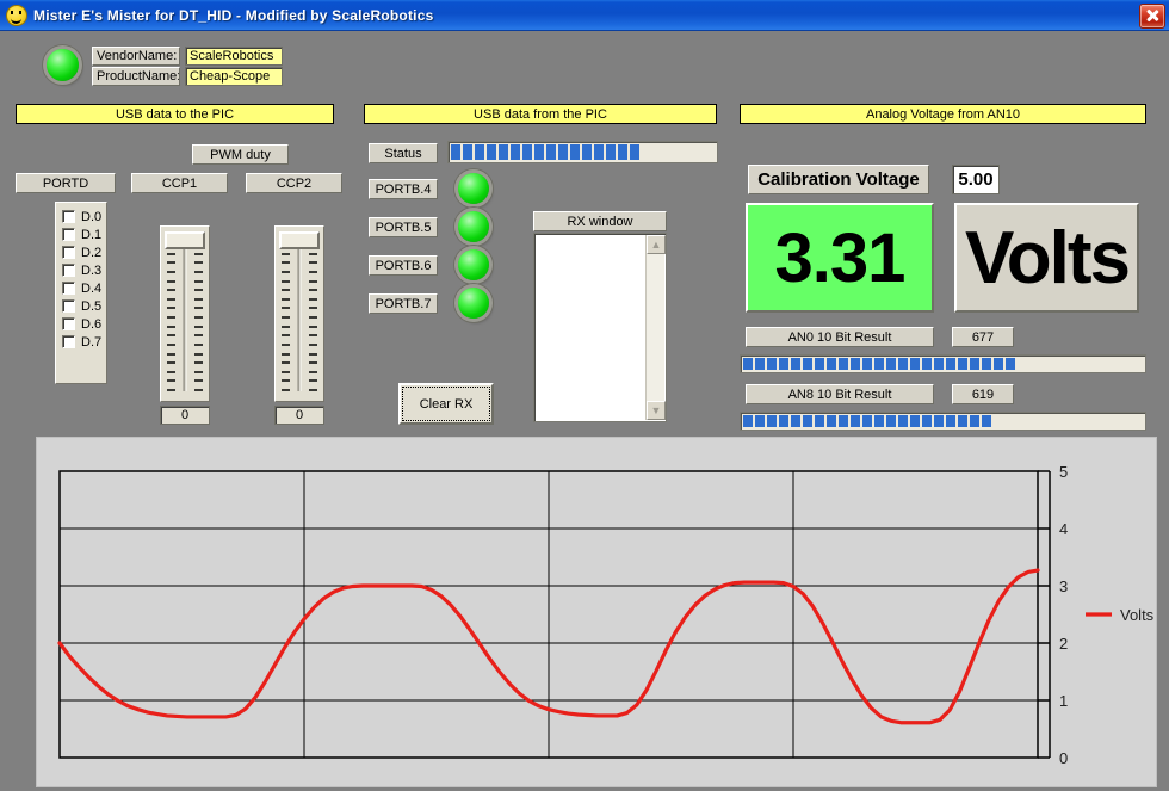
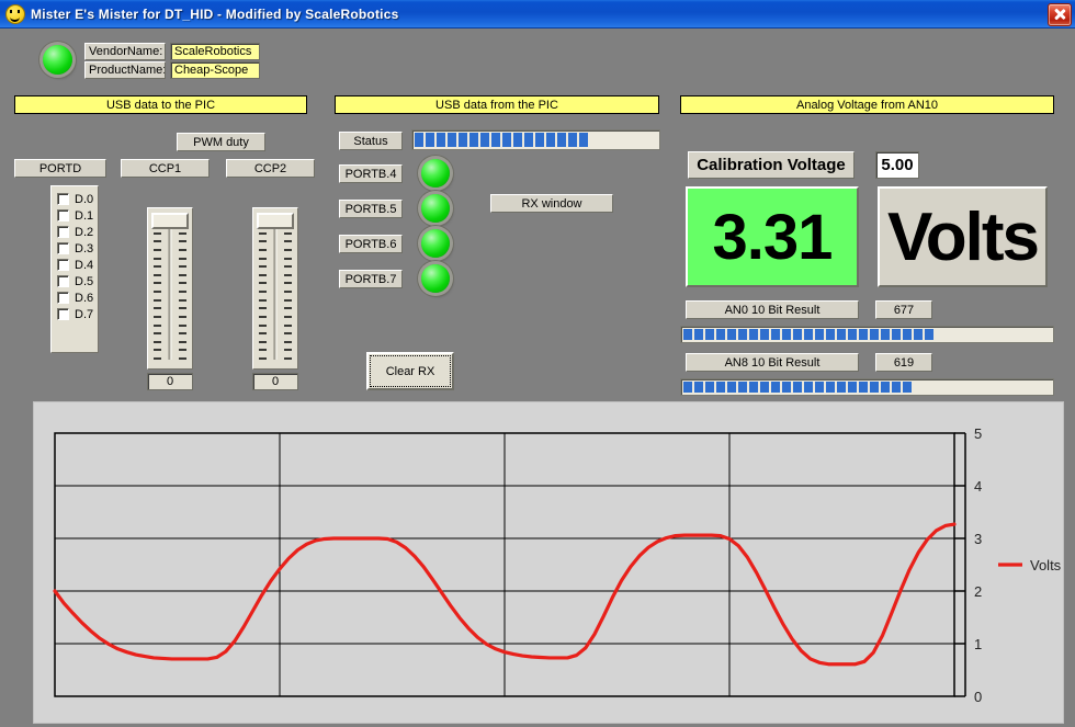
  Mister E's Mister for DT_HID - Modified by ScaleRobotics
  VendorName:
  ScaleRobotics
  ProductName:
  Cheap-Scope
  USB data to the PIC
  PWM duty
  PORTD
  CCP1
  CCP2
  D.0
  D.1
  D.2
  D.3
  D.4
  D.5
  D.6
  D.7
  0
  0
  USB data from the PIC
  Status
  PORTB.4
  PORTB.5
  PORTB.6
  PORTB.7
  Clear RX
  RX window
- ▲
- ▼
  Analog Voltage from AN10
  Calibration Voltage
  5.00
  3.31
  Volts
  AN0 10 Bit Result
  677
  AN8 10 Bit Result
  619
  0
  1
  2
  3
  4
  5
  Volts
